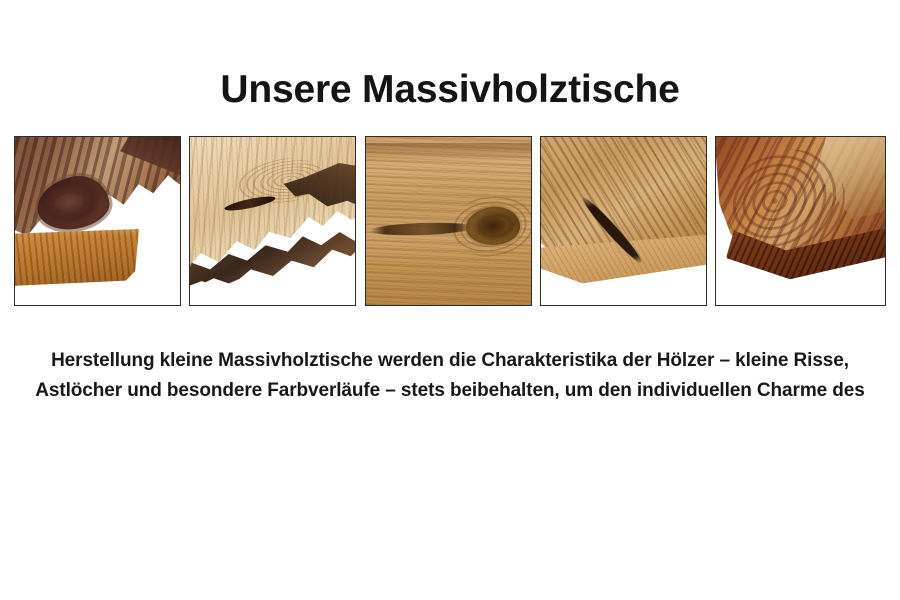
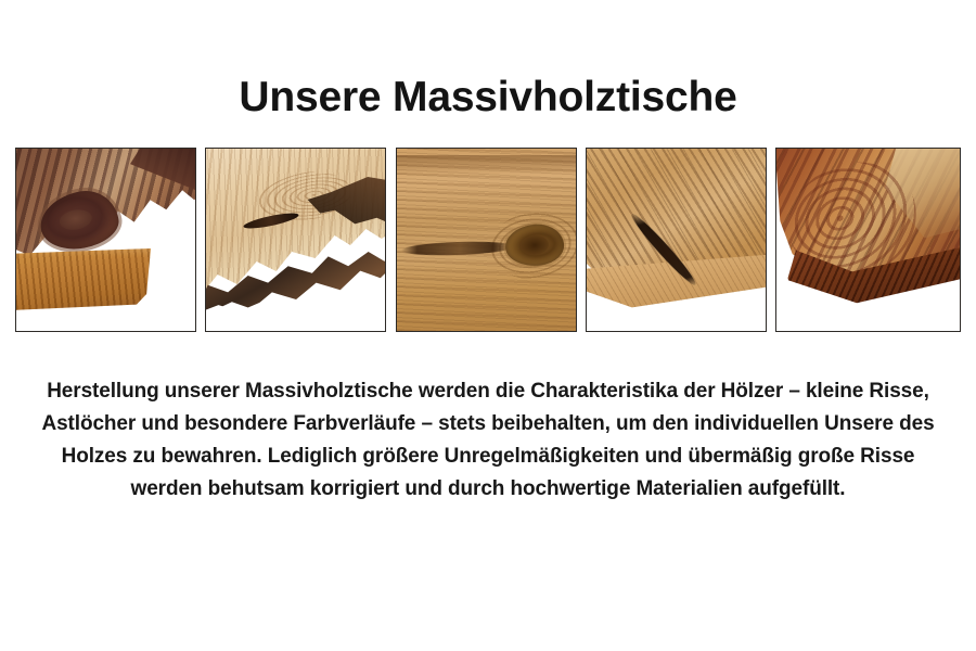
  Unsere Massivholztische
- Herstellung kleine Massivholztische werden die Charakteristika der Hölzer – kleine Risse,
+ Herstellung unserer Massivholztische werden die Charakteristika der Hölzer – kleine Risse,
- Astlöcher und besondere Farbverläufe – stets beibehalten, um den individuellen Charme des
+ Astlöcher und besondere Farbverläufe – stets beibehalten, um den individuellen Unsere des
+ Holzes zu bewahren. Lediglich größere Unregelmäßigkeiten und übermäßig große Risse
+ werden behutsam korrigiert und durch hochwertige Materialien aufgefüllt.
